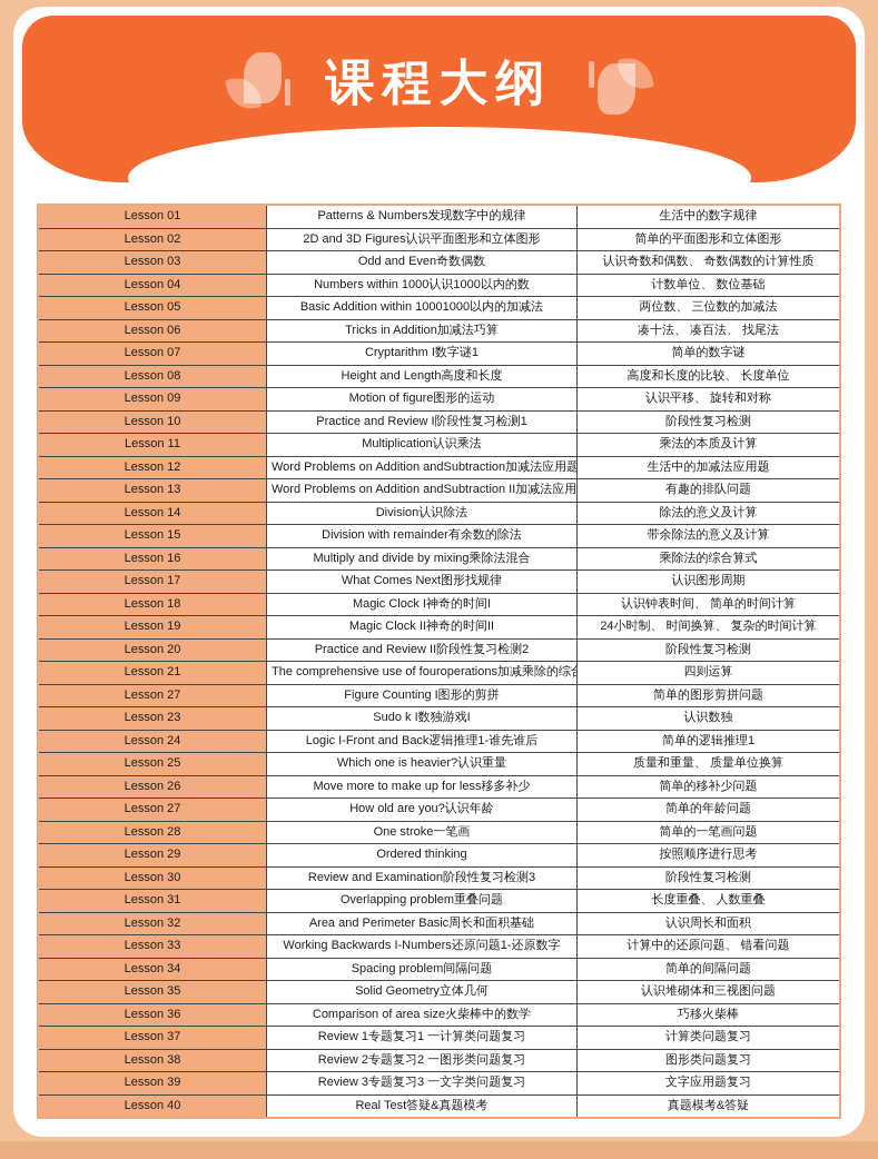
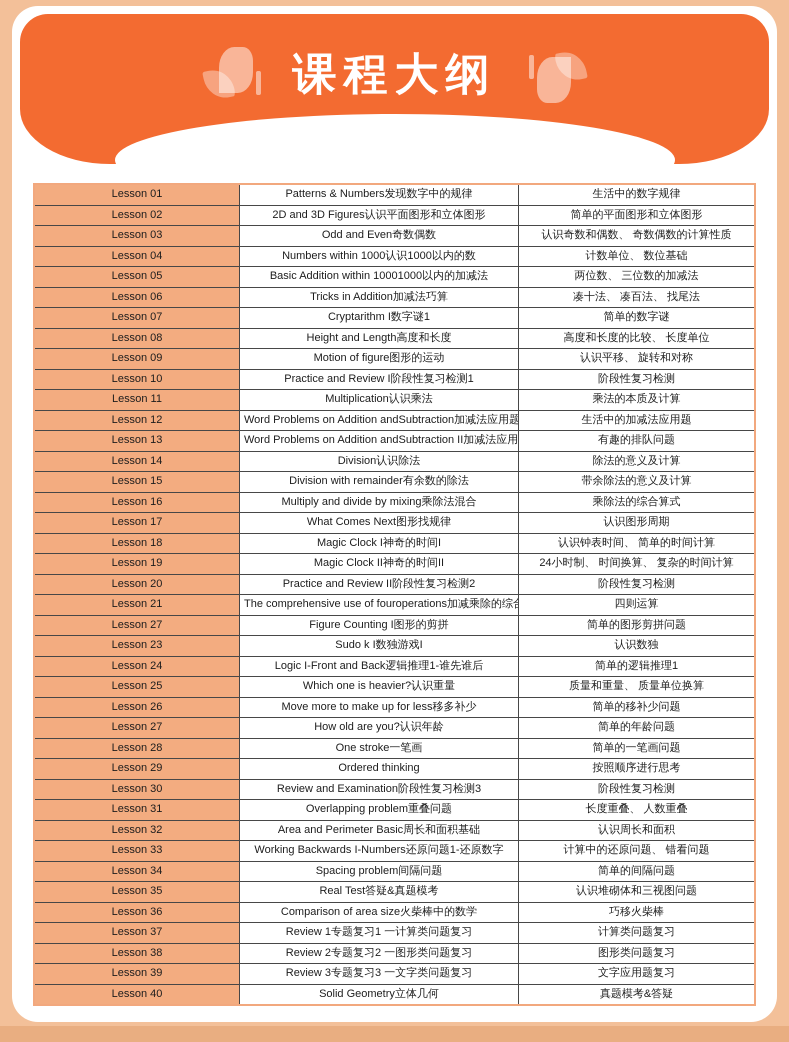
  课程大纲
  Lesson 01	Patterns & Numbers发现数字中的规律	生活中的数字规律
  Lesson 02	2D and 3D Figures认识平面图形和立体图形	简单的平面图形和立体图形
  Lesson 03	Odd and Even奇数偶数	认识奇数和偶数、 奇数偶数的计算性质
  Lesson 04	Numbers within 1000认识1000以内的数	计数单位、 数位基础
  Lesson 05	Basic Addition within 10001000以内的加减法	两位数、 三位数的加减法
  Lesson 06	Tricks in Addition加减法巧算	凑十法、 凑百法、 找尾法
  Lesson 07	Cryptarithm I数字谜1	简单的数字谜
  Lesson 08	Height and Length高度和长度	高度和长度的比较、 长度单位
  Lesson 09	Motion of figure图形的运动	认识平移、 旋转和对称
  Lesson 10	Practice and Review I阶段性复习检测1	阶段性复习检测
  Lesson 11	Multiplication认识乘法	乘法的本质及计算
  Lesson 12	Word Problems on Addition andSubtraction加减法应用题	生活中的加减法应用题
  Lesson 13	Word Problems on Addition andSubtraction II加减法应用	有趣的排队问题
  Lesson 14	Division认识除法	除法的意义及计算
  Lesson 15	Division with remainder有余数的除法	带余除法的意义及计算
  Lesson 16	Multiply and divide by mixing乘除法混合	乘除法的综合算式
  Lesson 17	What Comes Next图形找规律	认识图形周期
  Lesson 18	Magic Clock I神奇的时间I	认识钟表时间、 简单的时间计算
  Lesson 19	Magic Clock II神奇的时间II	24小时制、 时间换算、 复杂的时间计算
  Lesson 20	Practice and Review II阶段性复习检测2	阶段性复习检测
  Lesson 21	The comprehensive use of fouroperations加减乘除的综合	四则运算
  Lesson 27	Figure Counting I图形的剪拼	简单的图形剪拼问题
  Lesson 23	Sudo k I数独游戏I	认识数独
  Lesson 24	Logic I-Front and Back逻辑推理1-谁先谁后	简单的逻辑推理1
  Lesson 25	Which one is heavier?认识重量	质量和重量、 质量单位换算
  Lesson 26	Move more to make up for less移多补少	简单的移补少问题
  Lesson 27	How old are you?认识年龄	简单的年龄问题
  Lesson 28	One stroke一笔画	简单的一笔画问题
  Lesson 29	Ordered thinking	按照顺序进行思考
  Lesson 30	Review and Examination阶段性复习检测3	阶段性复习检测
  Lesson 31	Overlapping problem重叠问题	长度重叠、 人数重叠
  Lesson 32	Area and Perimeter Basic周长和面积基础	认识周长和面积
  Lesson 33	Working Backwards I-Numbers还原问题1-还原数字	计算中的还原问题、 错看问题
  Lesson 34	Spacing problem间隔问题	简单的间隔问题
- Lesson 35	Solid Geometry立体几何	认识堆砌体和三视图问题
+ Lesson 35	Real Test答疑&真题模考	认识堆砌体和三视图问题
  Lesson 36	Comparison of area size火柴棒中的数学	巧移火柴棒
  Lesson 37	Review 1专题复习1 一计算类问题复习	计算类问题复习
  Lesson 38	Review 2专题复习2 一图形类问题复习	图形类问题复习
  Lesson 39	Review 3专题复习3 一文字类问题复习	文字应用题复习
- Lesson 40	Real Test答疑&真题模考	真题模考&答疑
+ Lesson 40	Solid Geometry立体几何	真题模考&答疑
